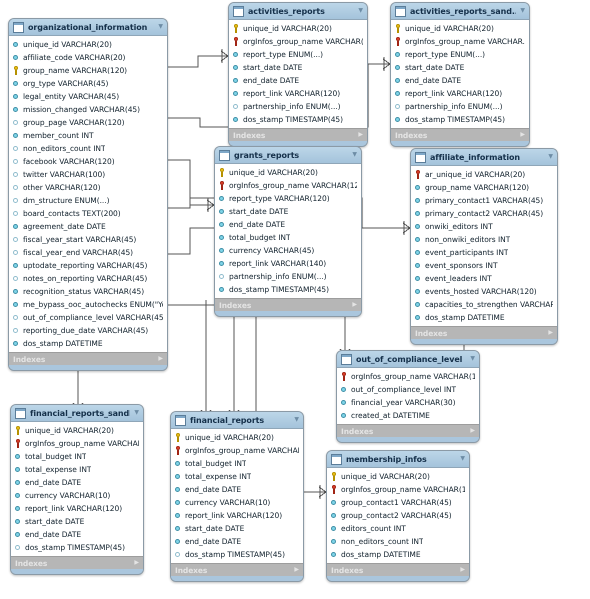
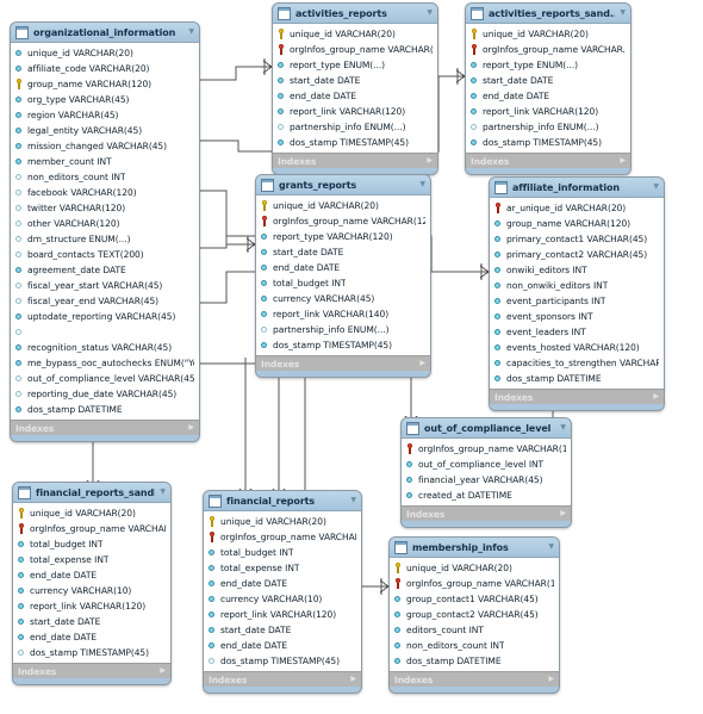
  organizational_information
  unique_id VARCHAR(20)
  affiliate_code VARCHAR(20)
  group_name VARCHAR(120)
  org_type VARCHAR(45)
+ region VARCHAR(45)
  legal_entity VARCHAR(45)
  mission_changed VARCHAR(45)
- group_page VARCHAR(120)
  member_count INT
  non_editors_count INT
  facebook VARCHAR(120)
- twitter VARCHAR(100)
+ twitter VARCHAR(120)
  other VARCHAR(120)
  dm_structure ENUM(...)
  board_contacts TEXT(200)
  agreement_date DATE
  fiscal_year_start VARCHAR(45)
  fiscal_year_end VARCHAR(45)
  uptodate_reporting VARCHAR(45)
- notes_on_reporting VARCHAR(45)
  recognition_status VARCHAR(45)
  me_bypass_ooc_autochecks ENUM("Y
  out_of_compliance_level VARCHAR(45
  reporting_due_date VARCHAR(45)
  dos_stamp DATETIME
  Indexes
  activities_reports
  unique_id VARCHAR(20)
  orgInfos_group_name VARCHAR(
  report_type ENUM(...)
  start_date DATE
  end_date DATE
  report_link VARCHAR(120)
  partnership_info ENUM(...)
  dos_stamp TIMESTAMP(45)
  Indexes
  activities_reports_sand..
  unique_id VARCHAR(20)
  orgInfos_group_name VARCHAR.
  report_type ENUM(...)
  start_date DATE
  end_date DATE
  report_link VARCHAR(120)
  partnership_info ENUM(...)
  dos_stamp TIMESTAMP(45)
  Indexes
  grants_reports
  unique_id VARCHAR(20)
  orgInfos_group_name VARCHAR(12
  report_type VARCHAR(120)
  start_date DATE
  end_date DATE
  total_budget INT
  currency VARCHAR(45)
  report_link VARCHAR(140)
  partnership_info ENUM(...)
  dos_stamp TIMESTAMP(45)
  Indexes
  affiliate_information
  ar_unique_id VARCHAR(20)
  group_name VARCHAR(120)
  primary_contact1 VARCHAR(45)
  primary_contact2 VARCHAR(45)
  onwiki_editors INT
  non_onwiki_editors INT
  event_participants INT
  event_sponsors INT
  event_leaders INT
  events_hosted VARCHAR(120)
  capacities_to_strengthen VARCHAR
  dos_stamp DATETIME
  Indexes
  out_of_compliance_level
  orgInfos_group_name VARCHAR(1
  out_of_compliance_level INT
- financial_year VARCHAR(30)
+ financial_year VARCHAR(45)
  created_at DATETIME
  Indexes
  financial_reports_sand
  unique_id VARCHAR(20)
  orgInfos_group_name VARCHA
  total_budget INT
  total_expense INT
  end_date DATE
  currency VARCHAR(10)
  report_link VARCHAR(120)
  start_date DATE
  end_date DATE
  dos_stamp TIMESTAMP(45)
  Indexes
  financial_reports
  unique_id VARCHAR(20)
  orgInfos_group_name VARCHA
  total_budget INT
  total_expense INT
  end_date DATE
  currency VARCHAR(10)
  report_link VARCHAR(120)
  start_date DATE
  end_date DATE
  dos_stamp TIMESTAMP(45)
  Indexes
  membership_infos
  unique_id VARCHAR(20)
  orgInfos_group_name VARCHAR(1
  group_contact1 VARCHAR(45)
  group_contact2 VARCHAR(45)
  editors_count INT
  non_editors_count INT
  dos_stamp DATETIME
  Indexes
